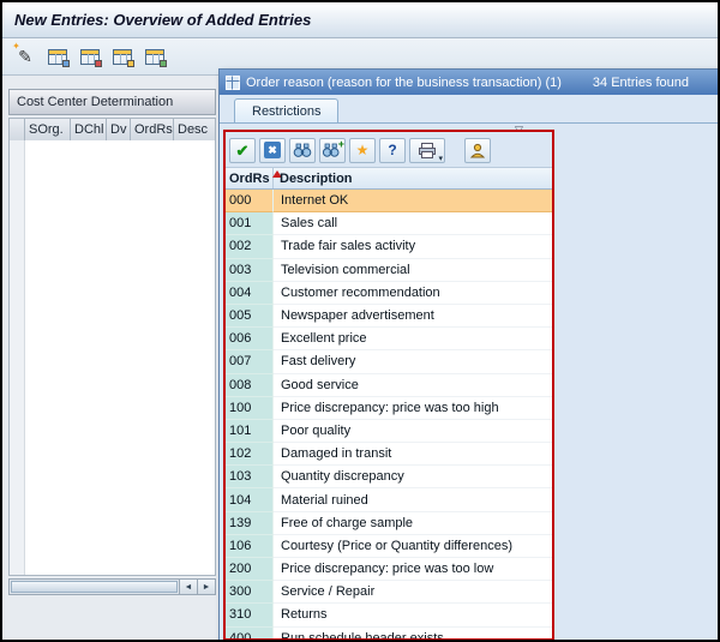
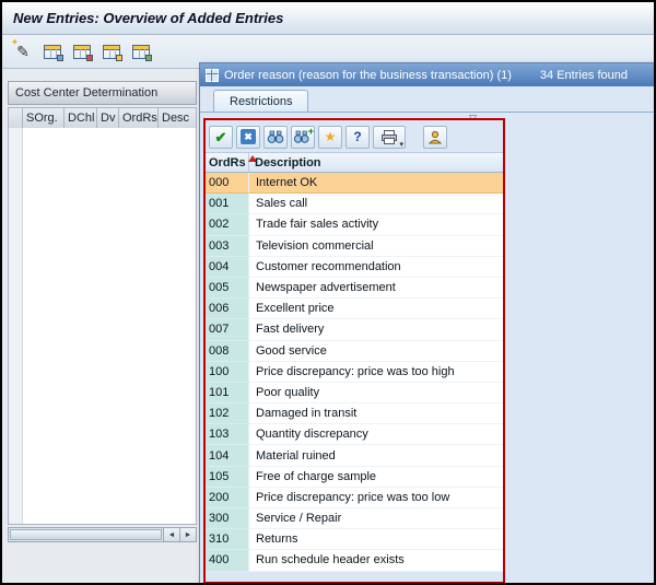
  New Entries: Overview of Added Entries
  ✦
  ✎
  Cost Center Determination
  SOrg.
  DChl
  Dv
  OrdRs
  Desc
  Order reason (reason for the business transaction) (1)
  34 Entries found
  Restrictions
  ✔
  ✖
  +
  ★
  ?
  OrdRs
  Description
  000
  Internet OK
  001
  Sales call
  002
  Trade fair sales activity
  003
  Television commercial
  004
  Customer recommendation
  005
  Newspaper advertisement
  006
  Excellent price
  007
  Fast delivery
  008
  Good service
  100
  Price discrepancy: price was too high
  101
  Poor quality
  102
  Damaged in transit
  103
  Quantity discrepancy
  104
  Material ruined
- 139
+ 105
  Free of charge sample
- 106
- Courtesy (Price or Quantity differences)
  200
  Price discrepancy: price was too low
  300
  Service / Repair
  310
  Returns
  400
  Run schedule header exists
